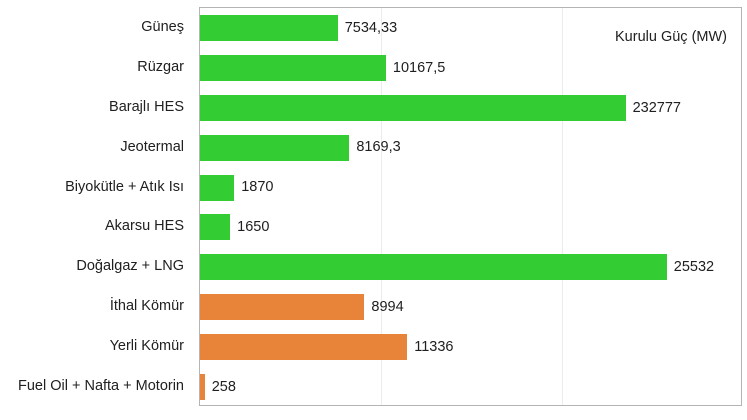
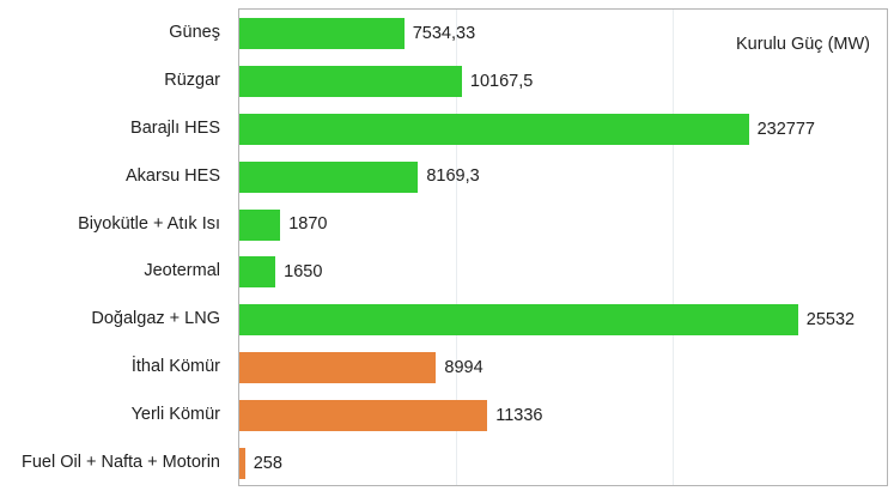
  Güneş
  Rüzgar
  Barajlı HES
- Jeotermal
+ Akarsu HES
  Biyokütle + Atık Isı
- Akarsu HES
+ Jeotermal
  Doğalgaz + LNG
  İthal Kömür
  Yerli Kömür
  Fuel Oil + Nafta + Motorin
  7534,33
  10167,5
  232777
  8169,3
  1870
  1650
  25532
  8994
  11336
  258
  Kurulu Güç (MW)
